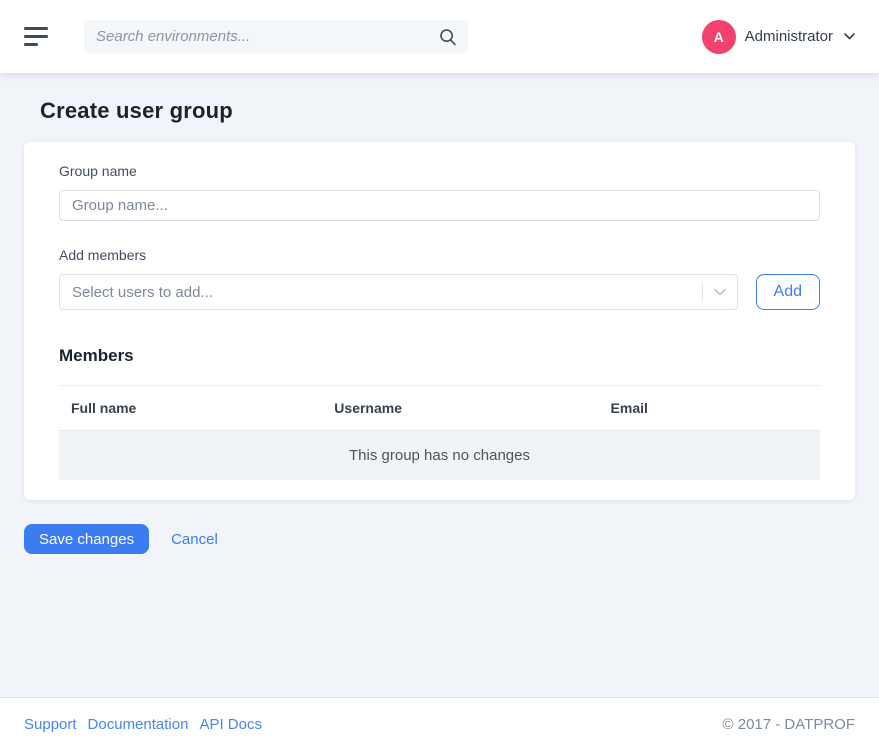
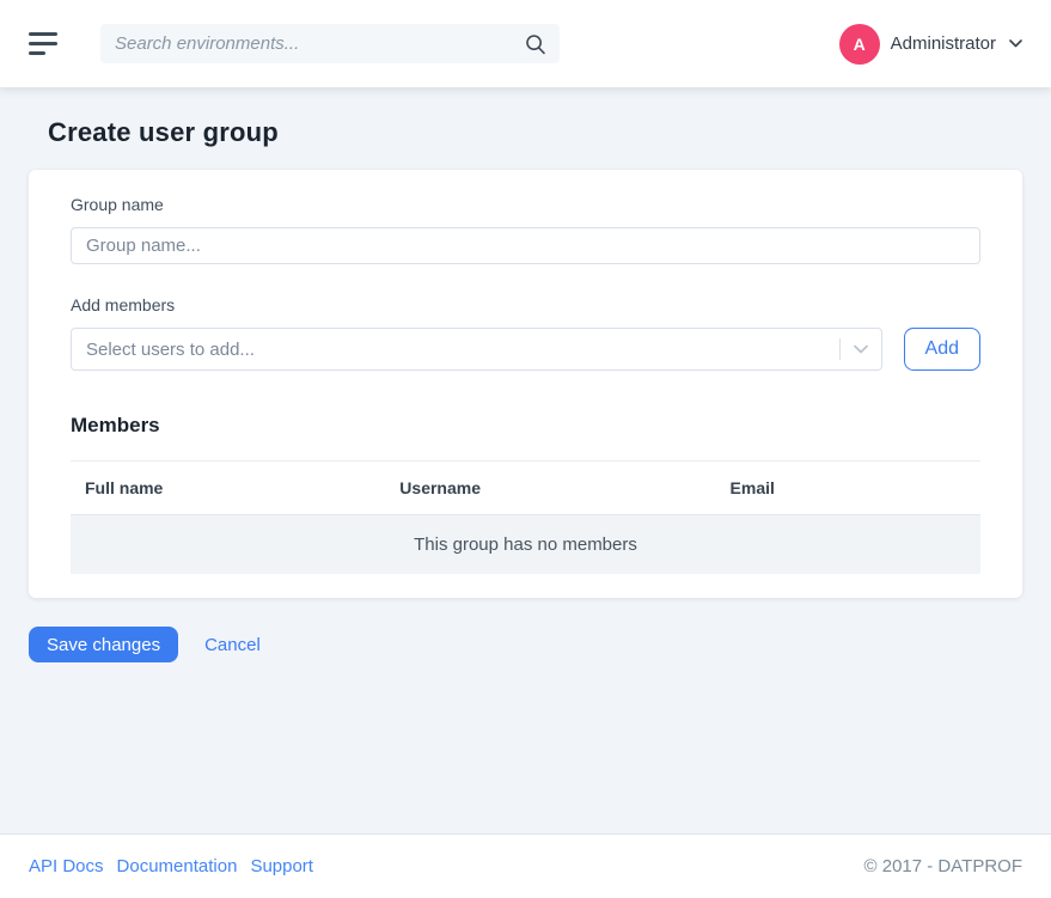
  Search environments...
  A
  Administrator
  Create user group
  Group name
  Group name...
  Add members
  Select users to add...
  Add
  Members
  Full name	Username	Email
- This group has no changes
+ This group has no members
  Save changes
  Cancel
- Support
+ API Docs
  Documentation
- API Docs
+ Support
  © 2017 - DATPROF
